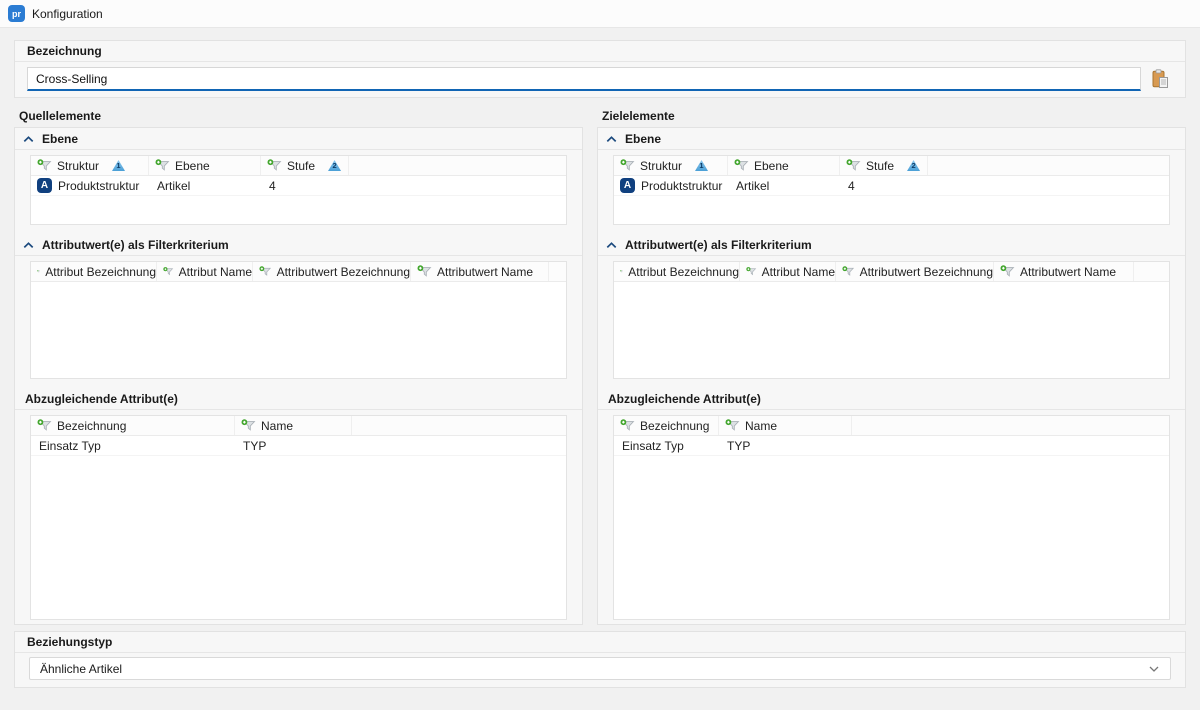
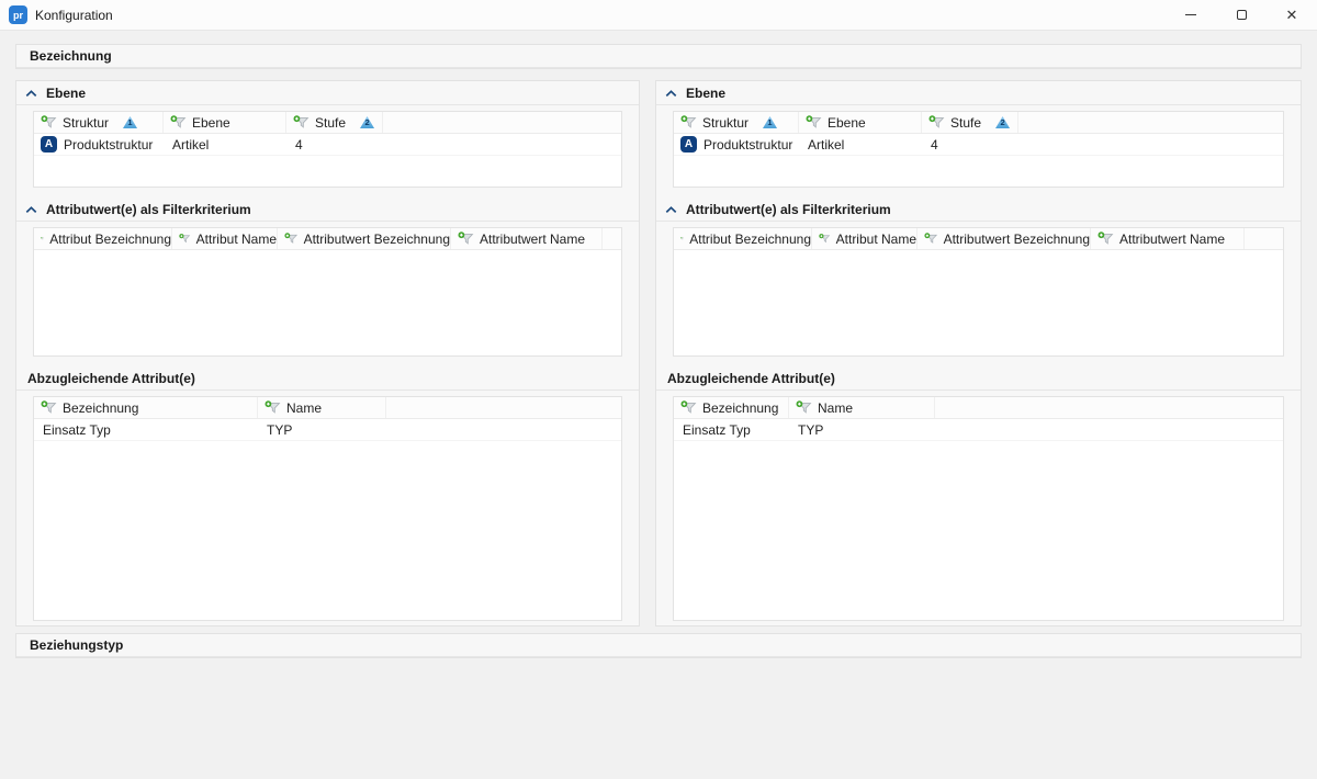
  pr
  Konfiguration
+ ✕
  Bezeichnung
- Cross-Selling
- Quellelemente
  Ebene
  Struktur
  1
  Ebene
  Stufe
  2
  A
  Produktstruktur
  Artikel
  4
  Attributwert(e) als Filterkriterium
  Attribut Bezeichnung
  Attribut Name
  Attributwert Bezeichnung
  Attributwert Name
  Abzugleichende Attribut(e)
  Bezeichnung
  Name
  Einsatz Typ
  TYP
- Zielelemente
  Ebene
  Struktur
  1
  Ebene
  Stufe
  2
  A
  Produktstruktur
  Artikel
  4
  Attributwert(e) als Filterkriterium
  Attribut Bezeichnung
  Attribut Name
  Attributwert Bezeichnung
  Attributwert Name
  Abzugleichende Attribut(e)
  Bezeichnung
  Name
  Einsatz Typ
  TYP
  Beziehungstyp
- Ähnliche Artikel
